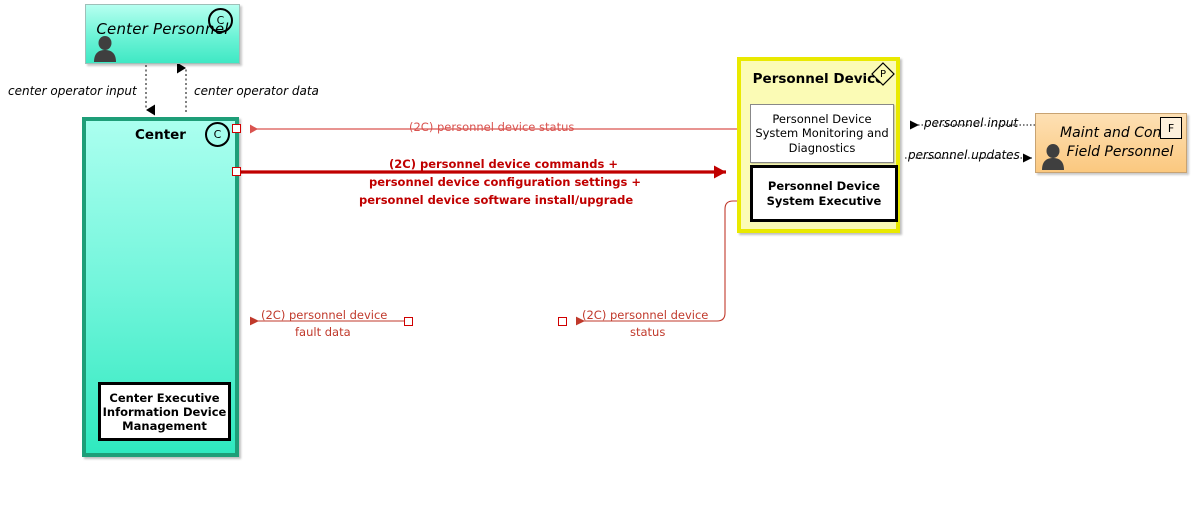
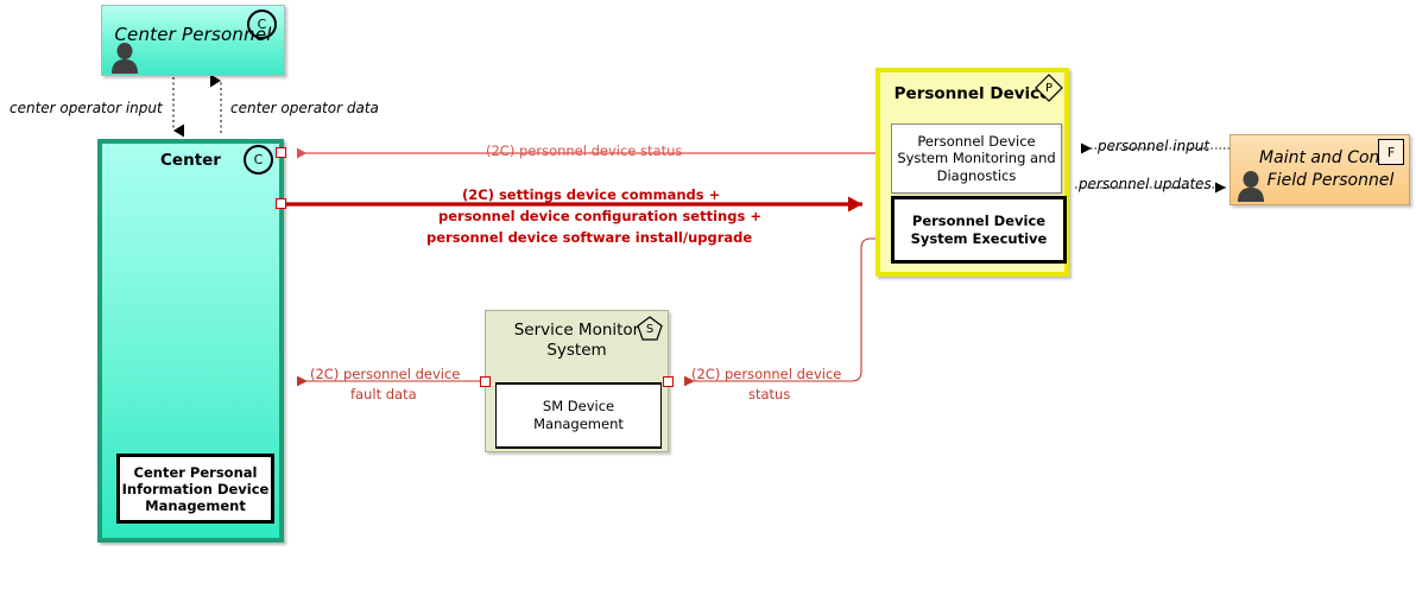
  Center Personnel
  C
  Center
  C
- Center Executive Information Device Management
+ Center Personal Information Device Management
  Personnel Devic
  P
  Personnel Device System Monitoring and Diagnostics
  Personnel Device System Executive
  Maint and Con Field Personnel
  F
+ Service Monitor System
+ S
+ SM Device Management
  center operator input
  center operator data
  (2C) personnel device status
- (2C) personnel device commands +
+ (2C) settings device commands +
  personnel device configuration settings +
  personnel device software install/upgrade
  personnel input
  personnel updates
  (2C) personnel device
  fault data
  (2C) personnel device
  status
